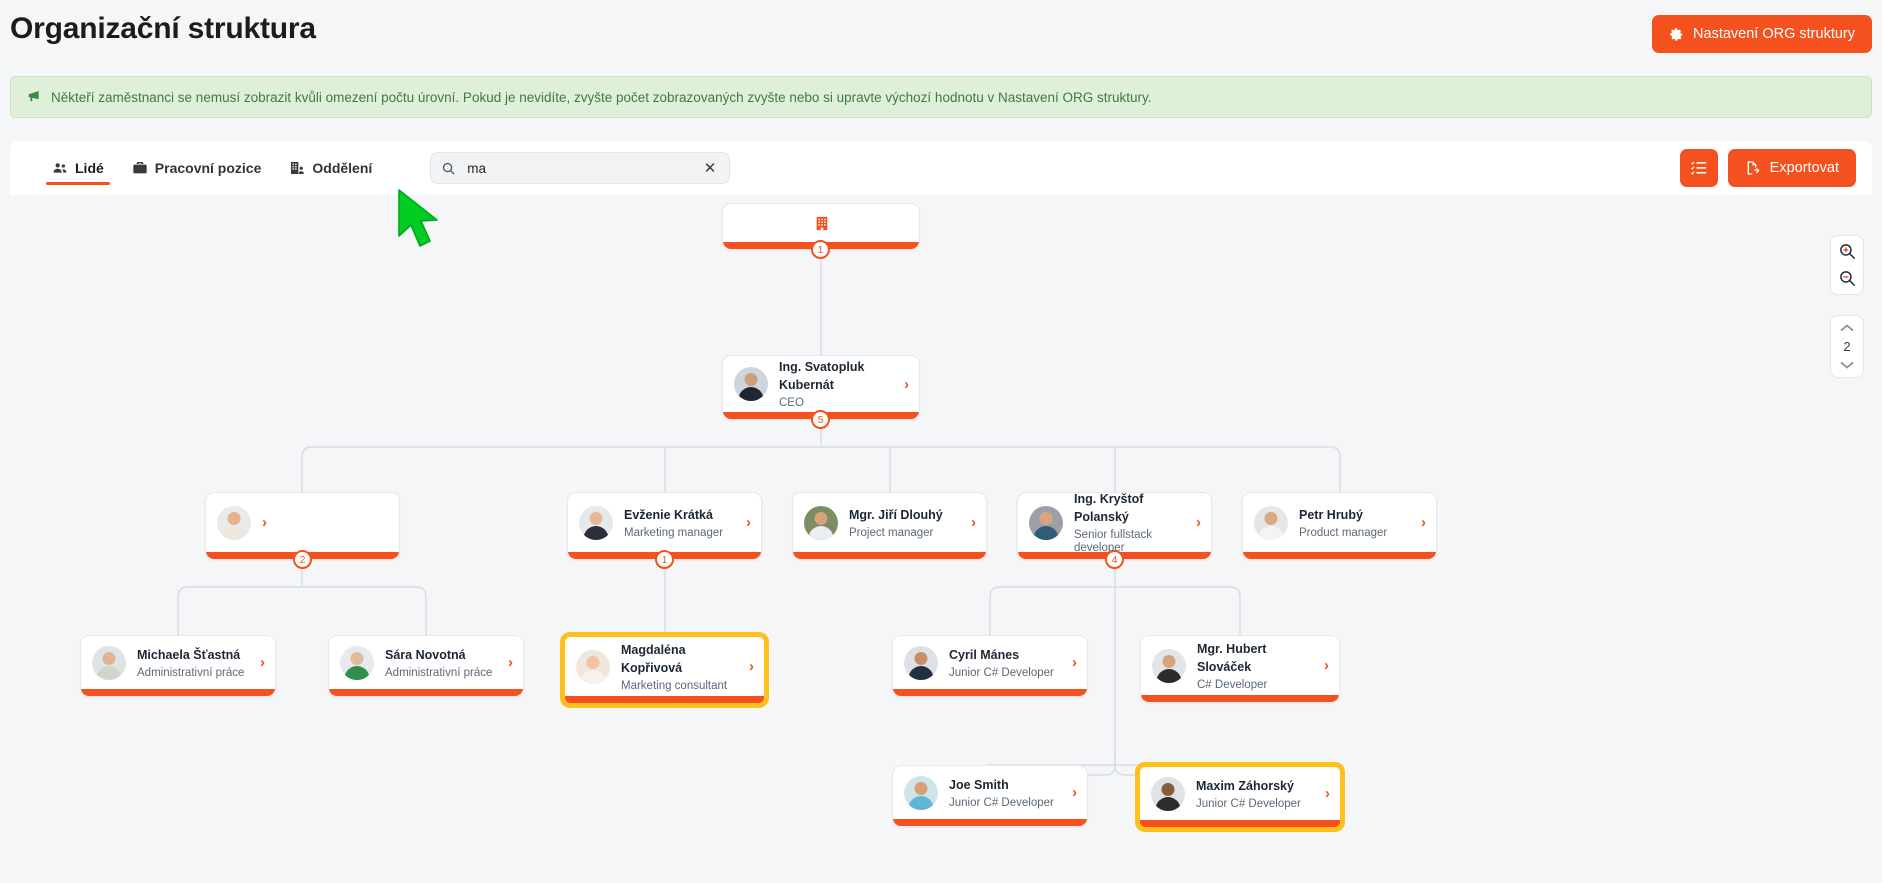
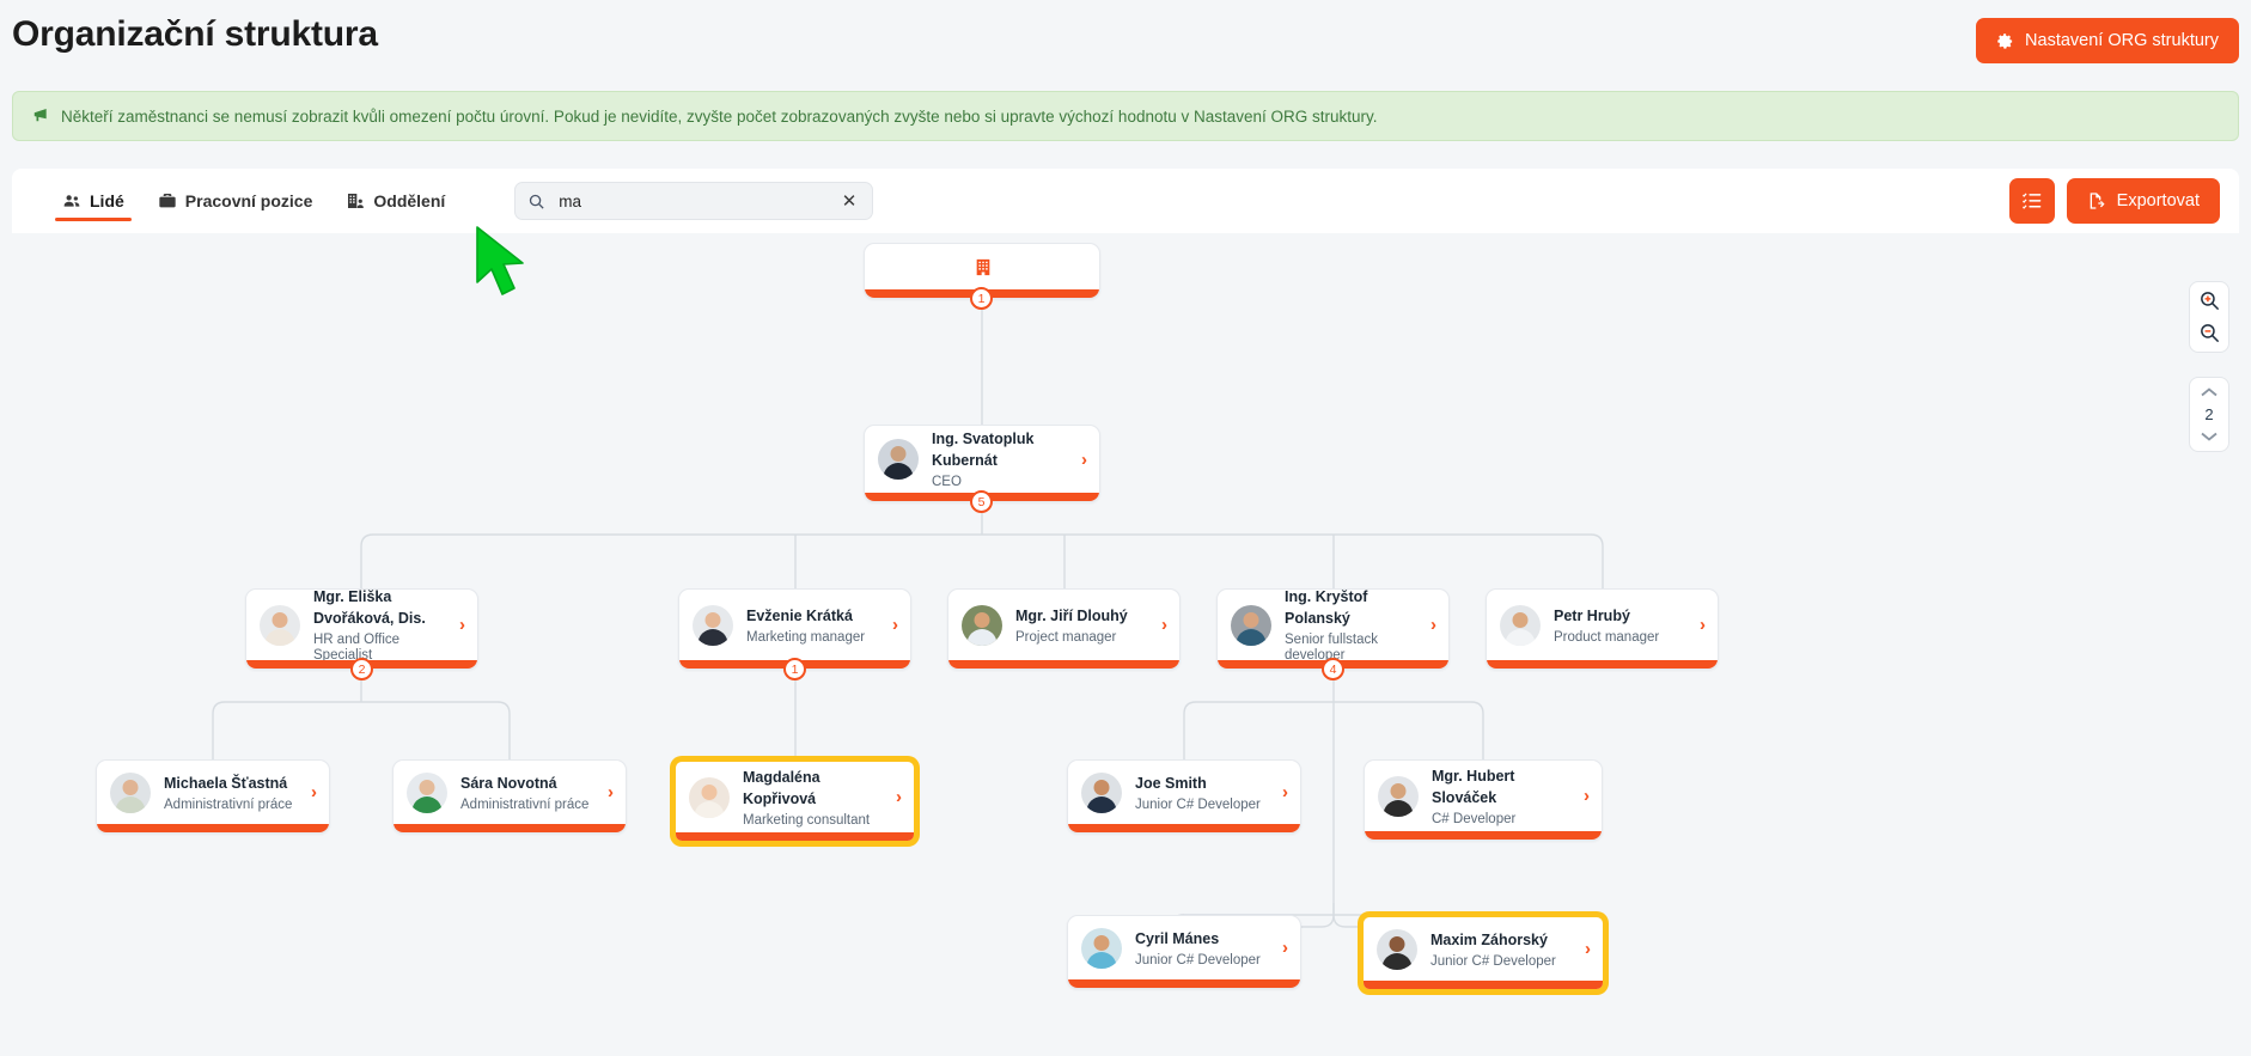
  Organizační struktura
  Nastavení ORG struktury
  Někteří zaměstnanci se nemusí zobrazit kvůli omezení počtu úrovní. Pokud je nevidíte, zvyšte počet zobrazovaných zvyšte nebo si upravte výchozí hodnotu v Nastavení ORG struktury.
  Lidé
  Pracovní pozice
  Oddělení
  ma
  ✕
  Exportovat
  2
  1
  Ing. Svatopluk Kubernát
  CEO
  ›
  5
+ Mgr. Eliška Dvořáková, Dis.
+ HR and Office Specialist
  ›
  2
  Evženie Krátká
  Marketing manager
  ›
  1
  Mgr. Jiří Dlouhý
  Project manager
  ›
  Ing. Kryštof Polanský
  Senior fullstack developer
  ›
  4
  Petr Hrubý
  Product manager
  ›
  Michaela Šťastná
  Administrativní práce
  ›
  Sára Novotná
  Administrativní práce
  ›
  Magdaléna Kopřivová
  Marketing consultant
  ›
- Cyril Mánes
+ Joe Smith
  Junior C# Developer
  ›
  Mgr. Hubert Slováček
  C# Developer
  ›
- Joe Smith
+ Cyril Mánes
  Junior C# Developer
  ›
  Maxim Záhorský
  Junior C# Developer
  ›
